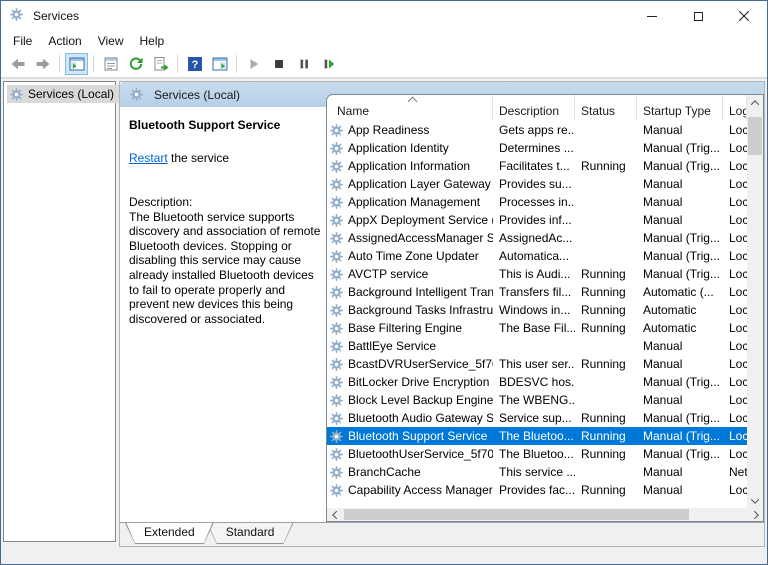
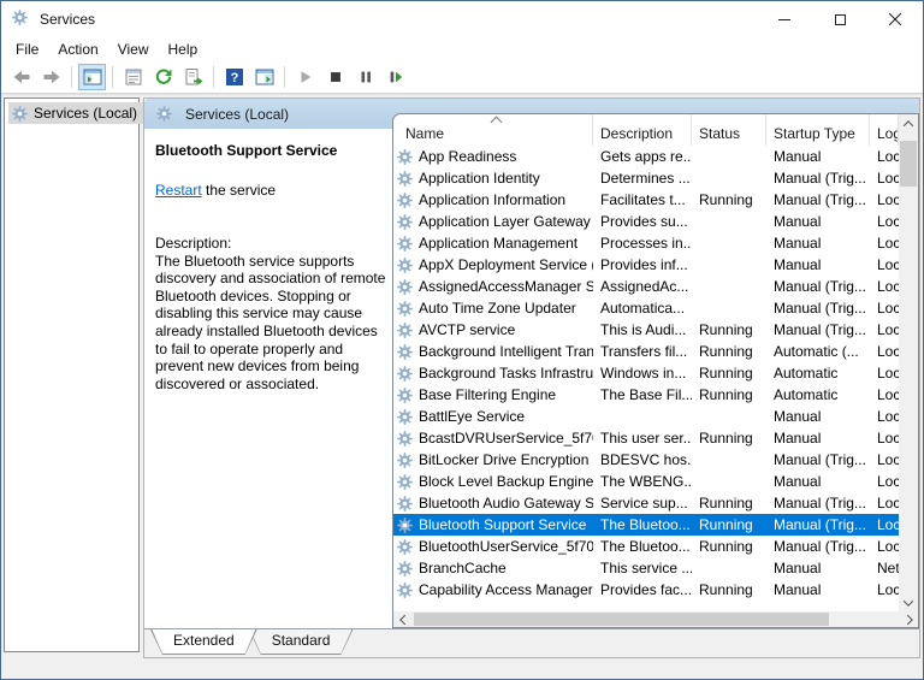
  Services
  File
  Action
  View
  Help
  ?
  Services (Local)
  Services (Local)
  Bluetooth Support Service
  Restart the service
  Description:
- The Bluetooth service supports discovery and association of remote Bluetooth devices. Stopping or disabling this service may cause already installed Bluetooth devices to fail to operate properly and prevent new devices this being discovered or associated.
+ The Bluetooth service supports discovery and association of remote Bluetooth devices. Stopping or disabling this service may cause already installed Bluetooth devices to fail to operate properly and prevent new devices from being discovered or associated.
  Name
  Description
  Status
  Startup Type
  Log
  App Readiness
  Gets apps re..
  Manual
  Loc
  Application Identity
  Determines ...
  Manual (Trig...
  Loc
  Application Information
  Facilitates t...
  Running
  Manual (Trig...
  Loc
  Application Layer Gateway
  Provides su...
  Manual
  Loc
  Application Management
  Processes in..
  Manual
  Loc
  AppX Deployment Service
  Provides inf...
  Manual
  Loc
  AssignedAccessManager S
  AssignedAc...
  Manual (Trig...
  Loc
  Auto Time Zone Updater
  Automatica...
  Manual (Trig...
  Loc
  AVCTP service
  This is Audi...
  Running
  Manual (Trig...
  Loc
  Background Intelligent Tran
  Transfers fil...
  Running
  Automatic (...
  Loc
  Background Tasks Infrastru
  Windows in...
  Running
  Automatic
  Loc
  Base Filtering Engine
  The Base Fil...
  Running
  Automatic
  Loc
  BattlEye Service
  Manual
  Loc
  BcastDVRUserService_5f7
  This user ser..
  Running
  Manual
  Loc
  BitLocker Drive Encryption
  BDESVC hos.
  Manual (Trig...
  Loc
  Block Level Backup Engine
  The WBENG..
  Manual
  Loc
  Bluetooth Audio Gateway S
  Service sup...
  Running
  Manual (Trig...
  Loc
  Bluetooth Support Service
  The Bluetoo...
  Running
  Manual (Trig...
  Loc
  BluetoothUserService_5f70
  The Bluetoo...
  Running
  Manual (Trig...
  Loc
  BranchCache
  This service ...
  Manual
  Net
  Capability Access Manager
  Provides fac...
  Running
  Manual
  Loc
  Extended
  Standard
